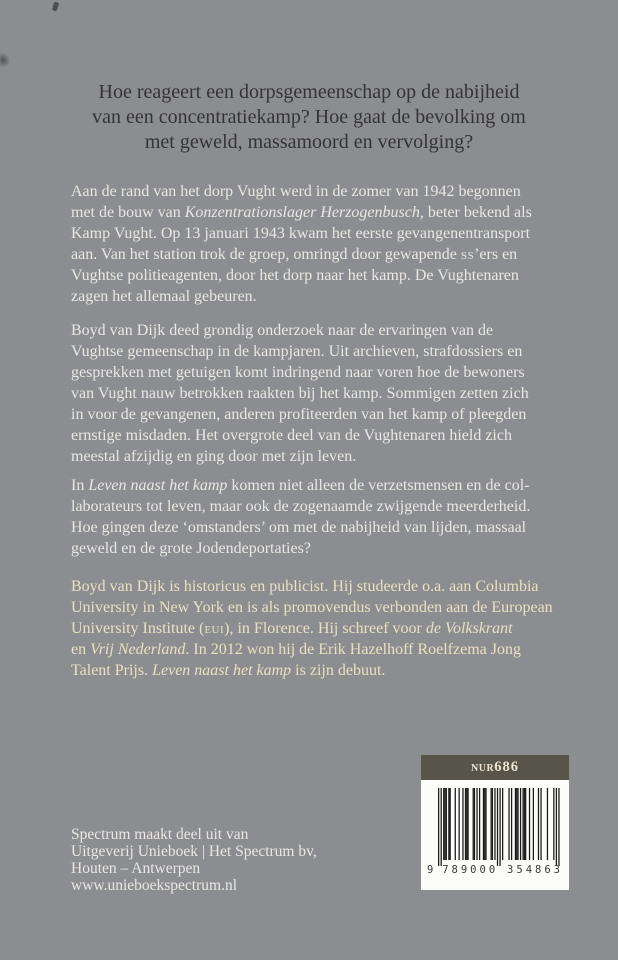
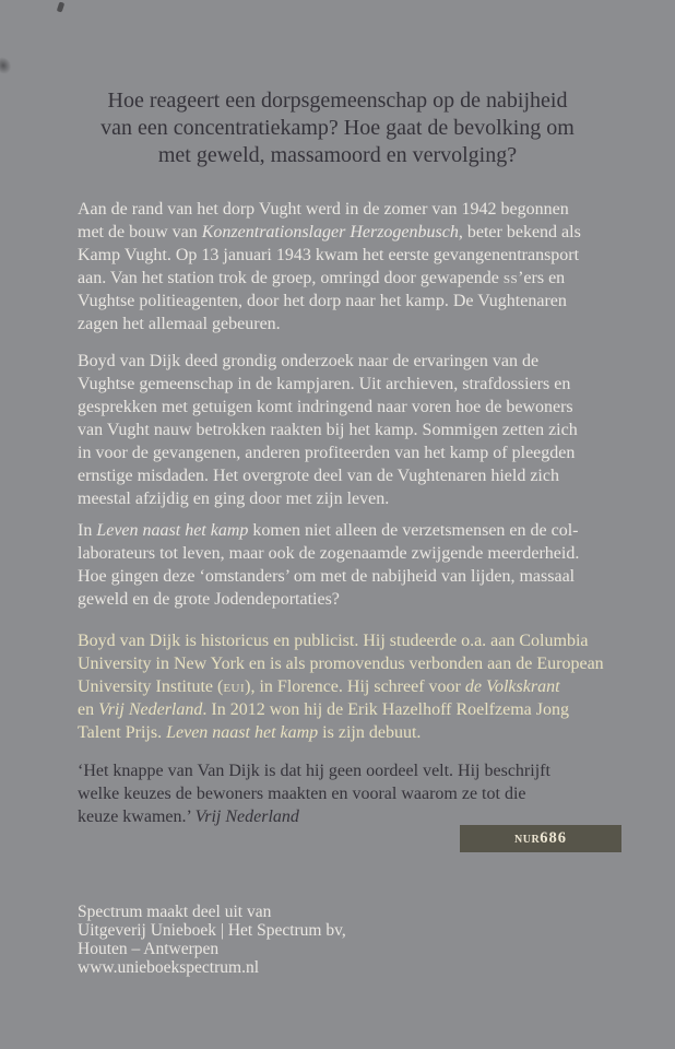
  Hoe reageert een dorpsgemeenschap op de nabijheid
  van een concentratiekamp? Hoe gaat de bevolking om
  met geweld, massamoord en vervolging?
  Aan de rand van het dorp Vught werd in de zomer van 1942 begonnen
  met de bouw van Konzentrationslager Herzogenbusch, beter bekend als
  Kamp Vught. Op 13 januari 1943 kwam het eerste gevangenentransport
  aan. Van het station trok de groep, omringd door gewapende ss’ers en
  Vughtse politieagenten, door het dorp naar het kamp. De Vughtenaren
  zagen het allemaal gebeuren.
  Boyd van Dijk deed grondig onderzoek naar de ervaringen van de
  Vughtse gemeenschap in de kampjaren. Uit archieven, strafdossiers en
  gesprekken met getuigen komt indringend naar voren hoe de bewoners
  van Vught nauw betrokken raakten bij het kamp. Sommigen zetten zich
  in voor de gevangenen, anderen profiteerden van het kamp of pleegden
  ernstige misdaden. Het overgrote deel van de Vughtenaren hield zich
  meestal afzijdig en ging door met zijn leven.
  In Leven naast het kamp komen niet alleen de verzetsmensen en de col-
  laborateurs tot leven, maar ook de zogenaamde zwijgende meerderheid.
  Hoe gingen deze ‘omstanders’ om met de nabijheid van lijden, massaal
  geweld en de grote Jodendeportaties?
  Boyd van Dijk is historicus en publicist. Hij studeerde o.a. aan Columbia
  University in New York en is als promovendus verbonden aan de European
  University Institute (eui), in Florence. Hij schreef voor de Volkskrant
  en Vrij Nederland. In 2012 won hij de Erik Hazelhoff Roelfzema Jong
  Talent Prijs. Leven naast het kamp is zijn debuut.
+ ‘Het knappe van Van Dijk is dat hij geen oordeel velt. Hij beschrijft
+ welke keuzes de bewoners maakten en vooral waarom ze tot die
+ keuze kwamen.’ Vrij Nederland
  Spectrum maakt deel uit van
  Uitgeverij Unieboek | Het Spectrum bv,
  Houten – Antwerpen
  www.unieboekspectrum.nl
  nur
  686
- 9
- 789000
- 354863
